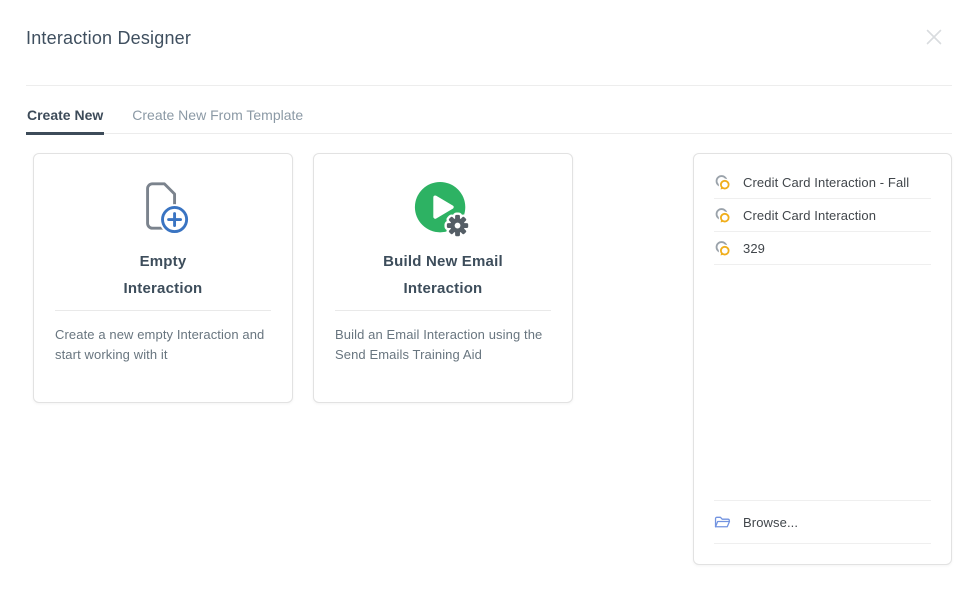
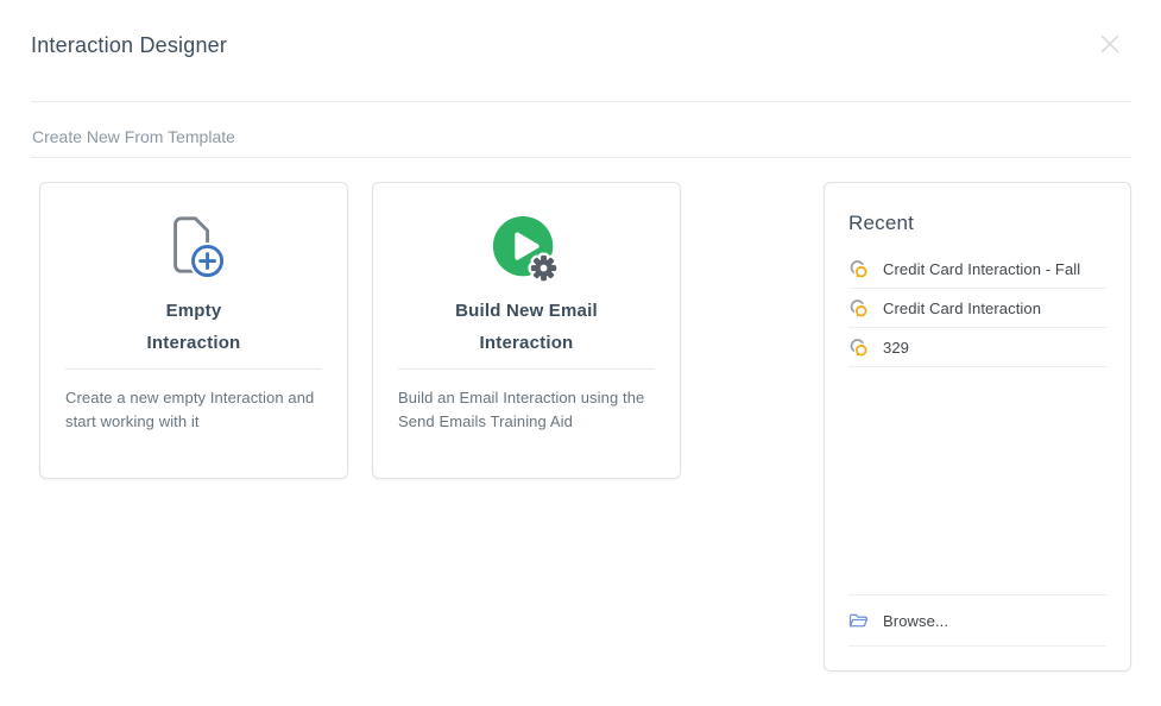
  Interaction Designer
- Create New
  Create New From Template
  Empty
  Interaction
  Create a new empty Interaction and start working with it
  Build New Email
  Interaction
  Build an Email Interaction using the Send Emails Training Aid
+ Recent
  Credit Card Interaction - Fall
  Credit Card Interaction
  329
  Browse...
